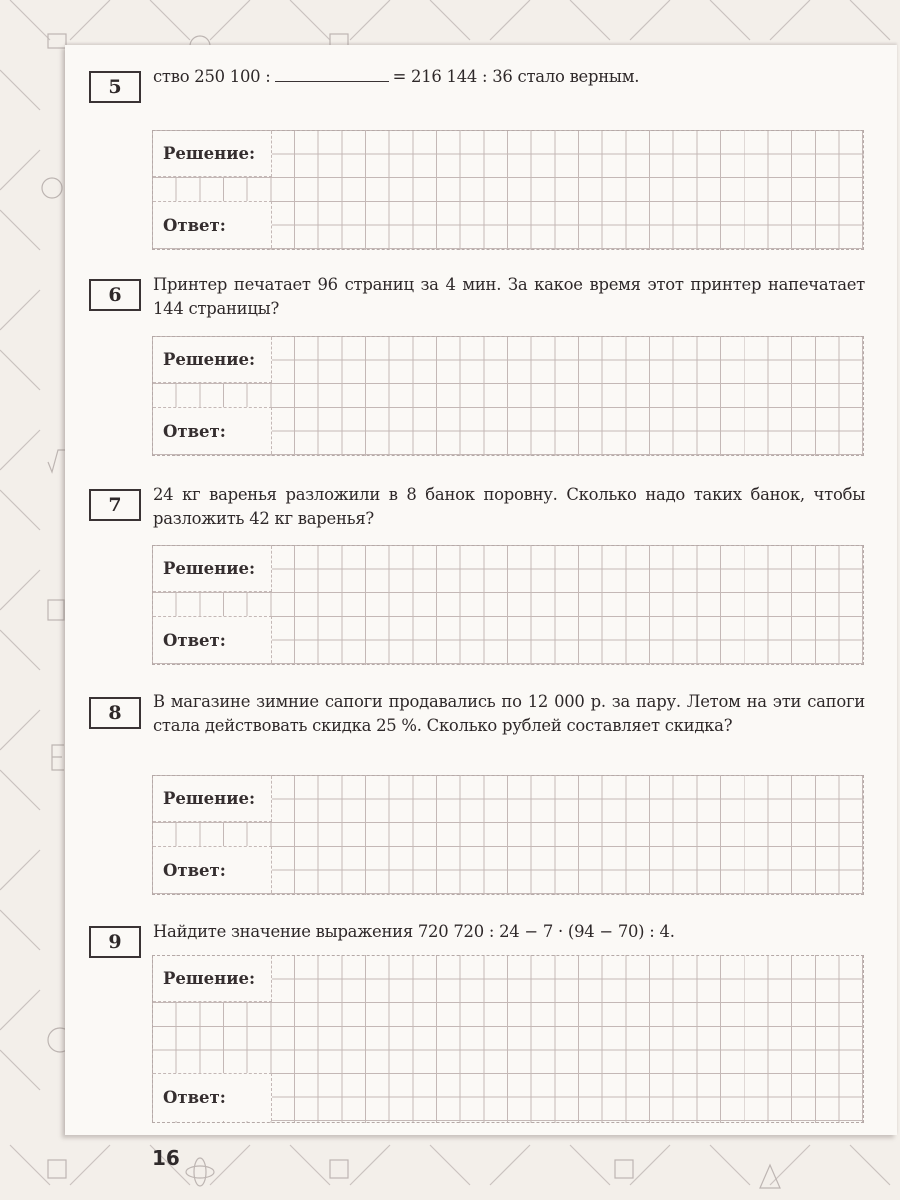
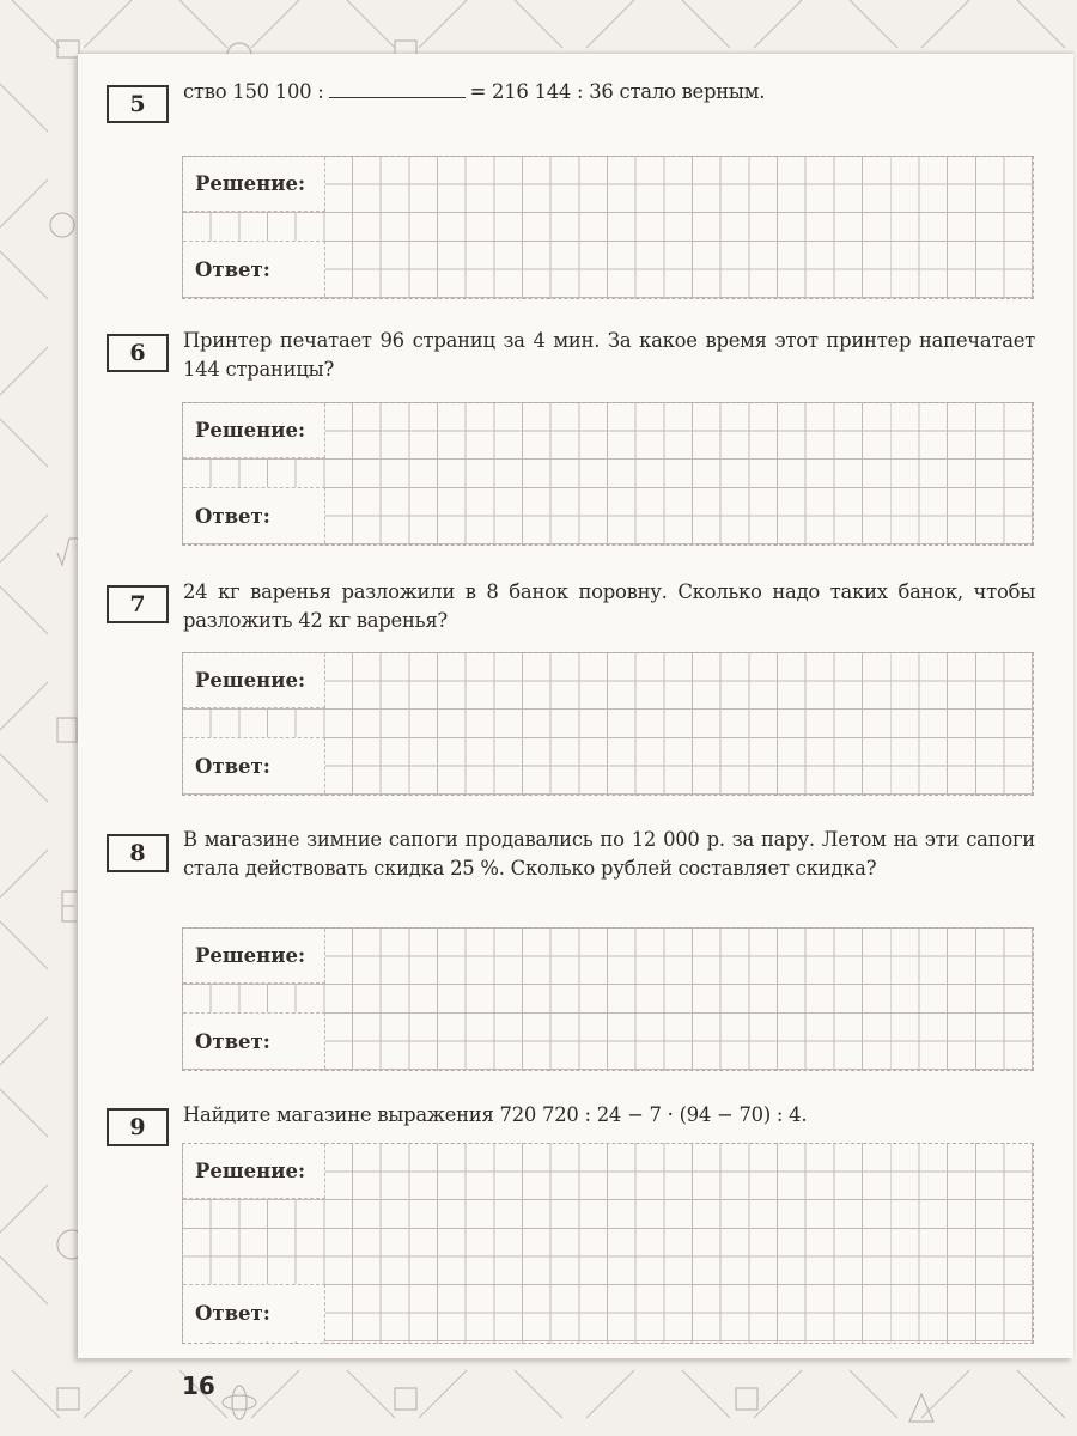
  5
- ство 250 100 : = 216 144 : 36 стало верным.
+ ство 150 100 : = 216 144 : 36 стало верным.
  Решение:
  Ответ:
  6
  Принтер печатает 96 страниц за 4 мин. За какое время этот прин­тер напечатает 144 страницы?
  Решение:
  Ответ:
  7
  24 кг варенья разложили в 8 банок поровну. Сколько надо таких банок, чтобы разложить 42 кг варенья?
  Решение:
  Ответ:
  8
  В магазине зимние сапоги продавались по 12 000 р. за пару. Летом на эти сапоги стала действовать скидка 25 %. Сколько рублей со­ставляет скидка?
  Решение:
  Ответ:
  9
- Найдите значение выражения 720 720 : 24 − 7 · (94 − 70) : 4.
+ Найдите магазине выражения 720 720 : 24 − 7 · (94 − 70) : 4.
  Решение:
  Ответ:
  16
